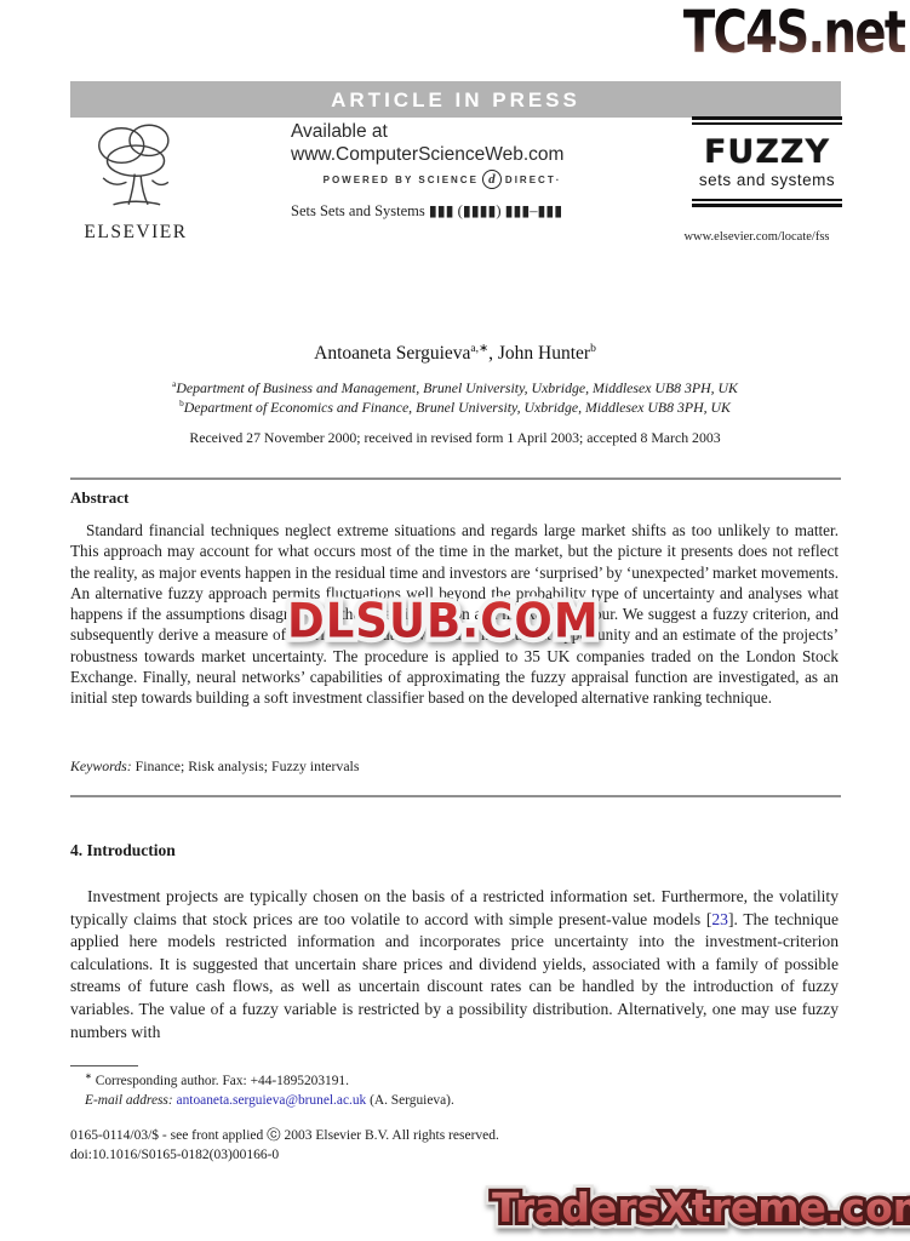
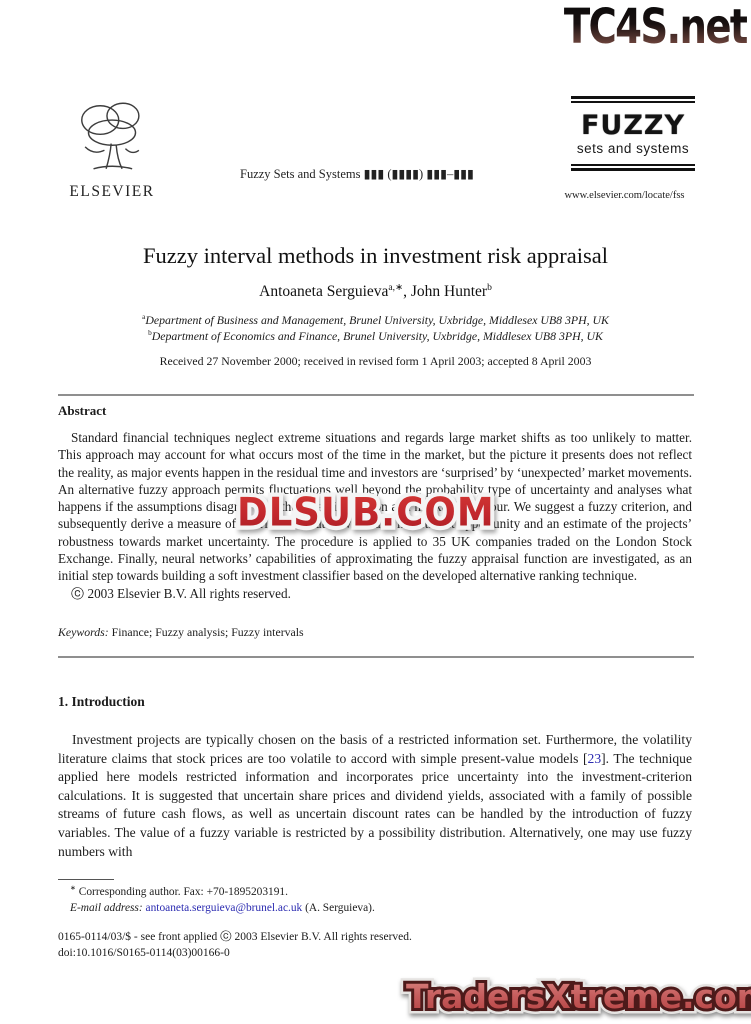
  TC4S.net
- ARTICLE IN PRESS
  ELSEVIER
- Available at
- www.ComputerScienceWeb.com
- POWERED BY SCIENCE
- d
- DIRECT·
- Sets Sets and Systems ▮▮▮ (▮▮▮▮) ▮▮▮–▮▮▮
+ Fuzzy Sets and Systems ▮▮▮ (▮▮▮▮) ▮▮▮–▮▮▮
  FUZZY
  sets and systems
  www.elsevier.com/locate/fss
+ Fuzzy interval methods in investment risk appraisal
  Antoaneta Serguievaa,∗, John Hunterb
  aDepartment of Business and Management, Brunel University, Uxbridge, Middlesex UB8 3PH, UK
  bDepartment of Economics and Finance, Brunel University, Uxbridge, Middlesex UB8 3PH, UK
- Received 27 November 2000; received in revised form 1 April 2003; accepted 8 March 2003
+ Received 27 November 2000; received in revised form 1 April 2003; accepted 8 April 2003
  Abstract
  Standard financial techniques neglect extreme situations and regards large market shifts as too unlikely to matter. This approach may account for what occurs most of the time in the market, but the picture it presents does not reflect the reality, as major events happen in the residual time and investors are ‘surprised’ by ‘unexpected’ market movements. An alternative fuzzy approach peype of uncertainty and analyses what happens if the assumptions disagur. We suggest a fuzzy criterion, and subsequently derive a measure ofunity and an estimate of the projects’ robustness towards market uncertainty. The procedure is applied to 35 UK companies traded on the London Stock Exchange. Finally, neural networks’ capabilities of approximating the fuzzy appraisal function are investigated, as an initial step towards building a soft investment classifier based on the developed alternative ranking technique.
+ ⓒ 2003 Elsevier B.V. All rights reserved.
- Keywords: Finance; Risk analysis; Fuzzy intervals
+ Keywords: Finance; Fuzzy analysis; Fuzzy intervals
- 4. Introduction
+ 1. Introduction
- Investment projects are typically chosen on the basis of a restricted information set. Furthermore, the volatility typically claims that stock prices are too volatile to accord with simple present-value models [23]. The technique applied here models restricted information and incorporates price uncertainty into the investment-criterion calculations. It is suggested that uncertain share prices and dividend yields, associated with a family of possible streams of future cash flows, as well as uncertain discount rates can be handled by the introduction of fuzzy variables. The value of a fuzzy variable is restricted by a possibility distribution. Alternatively, one may use fuzzy numbers with
+ Investment projects are typically chosen on the basis of a restricted information set. Furthermore, the volatility literature claims that stock prices are too volatile to accord with simple present-value models [23]. The technique applied here models restricted information and incorporates price uncertainty into the investment-criterion calculations. It is suggested that uncertain share prices and dividend yields, associated with a family of possible streams of future cash flows, as well as uncertain discount rates can be handled by the introduction of fuzzy variables. The value of a fuzzy variable is restricted by a possibility distribution. Alternatively, one may use fuzzy numbers with
- ∗ Corresponding author. Fax: +44-1895203191.
+ ∗ Corresponding author. Fax: +70-1895203191.
  E-mail address: antoaneta.serguieva@brunel.ac.uk (A. Serguieva).
  0165-0114/03/$ - see front applied ⓒ 2003 Elsevier B.V. All rights reserved.
- doi:10.1016/S0165-0182(03)00166-0
+ doi:10.1016/S0165-0114(03)00166-0
  DLSUB.COM
  TradersXtreme.co
